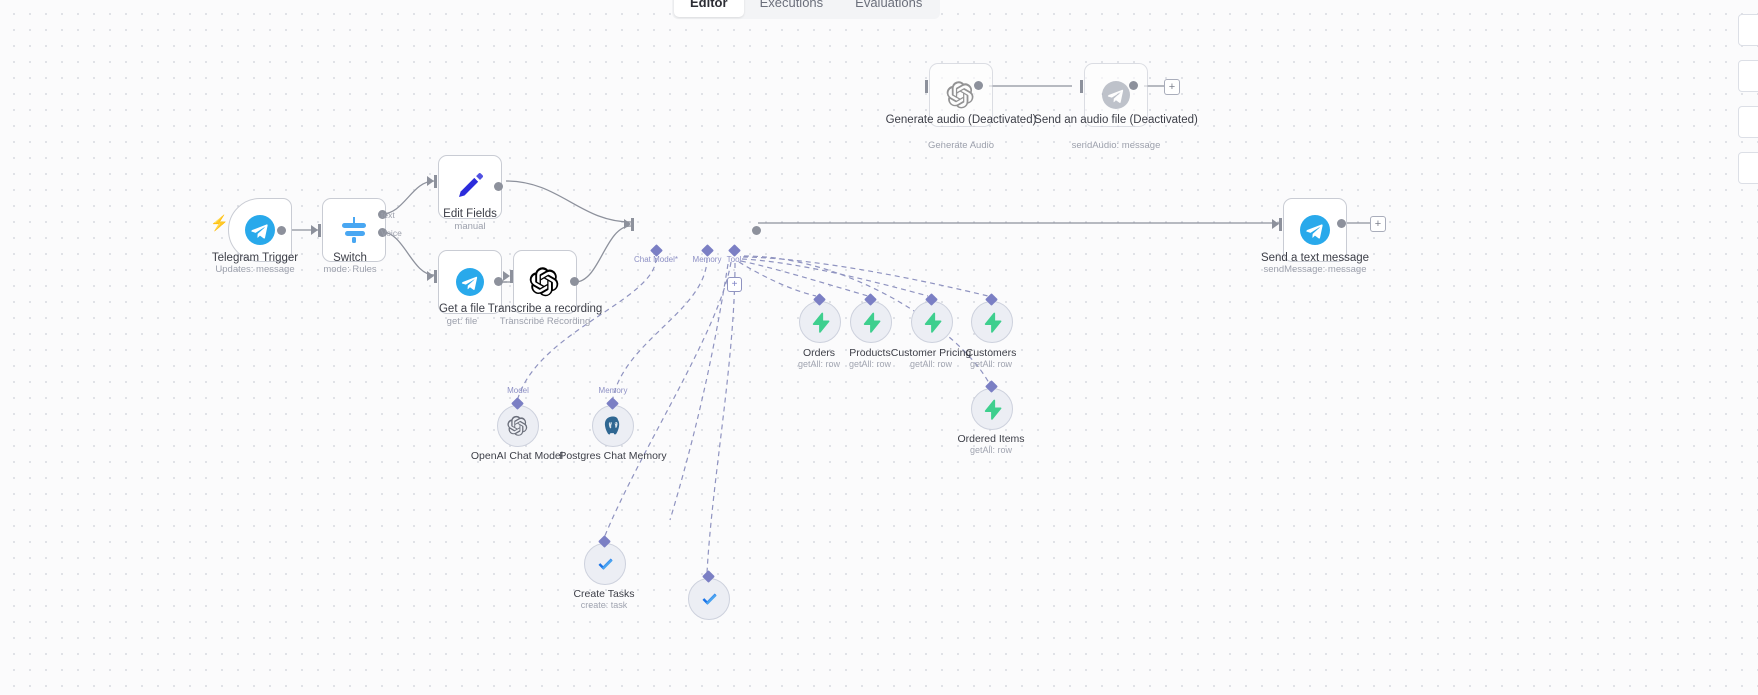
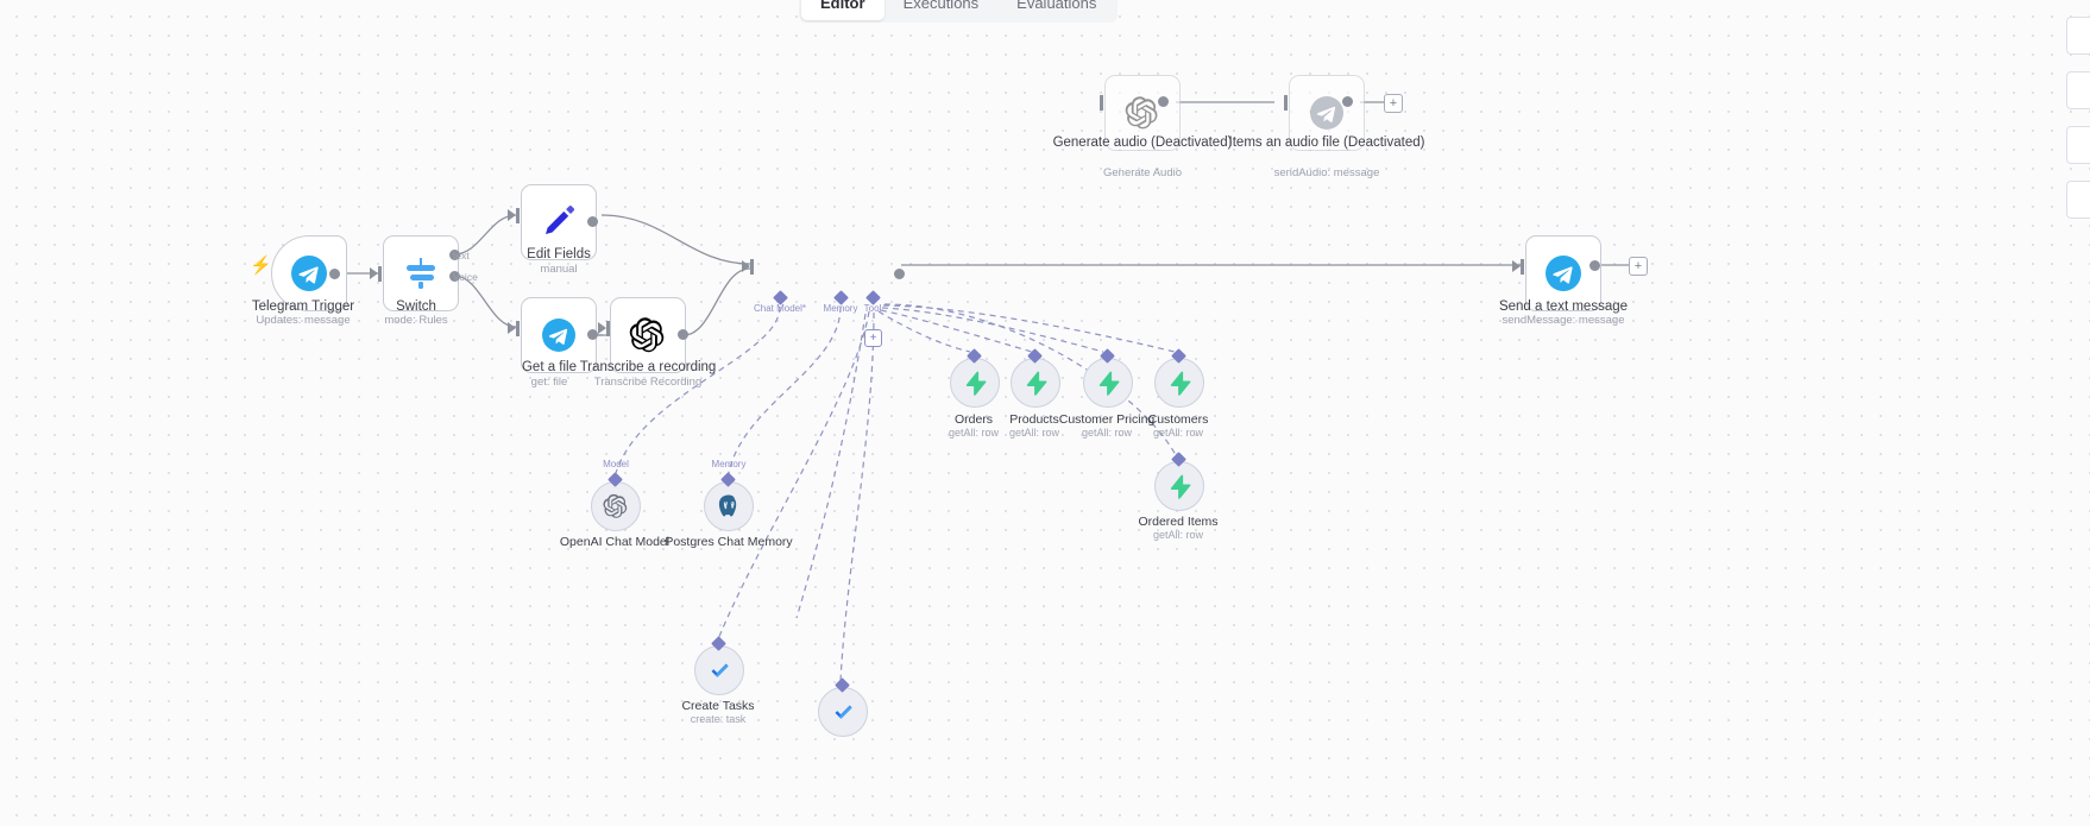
  Editor
  Executions
  Evaluations
  ⚡
  Telegram Trigger
  Updates: message
  Switch
  mode: Rules
  text
  Voice
  Edit Fields
  manual
  Get a file
  get: file
  Transcribe a recording
  Transcribe Recording
  Chat Model*
  Memory
  Tool
  +
  Generate audio (Deactivated)
  Generate Audio
- Send an audio file (Deactivated)
+ Items an audio file (Deactivated)
  sendAudio: message
  +
  Send a text message
  sendMessage: message
  +
  Model
  OpenAI Chat Model
  Memory
  Postgres Chat Memory
  Orders
  getAll: row
  Products
  getAll: row
  Customer Pricing
  getAll: row
  Customers
  getAll: row
  Ordered Items
  getAll: row
  Create Tasks
  create: task
